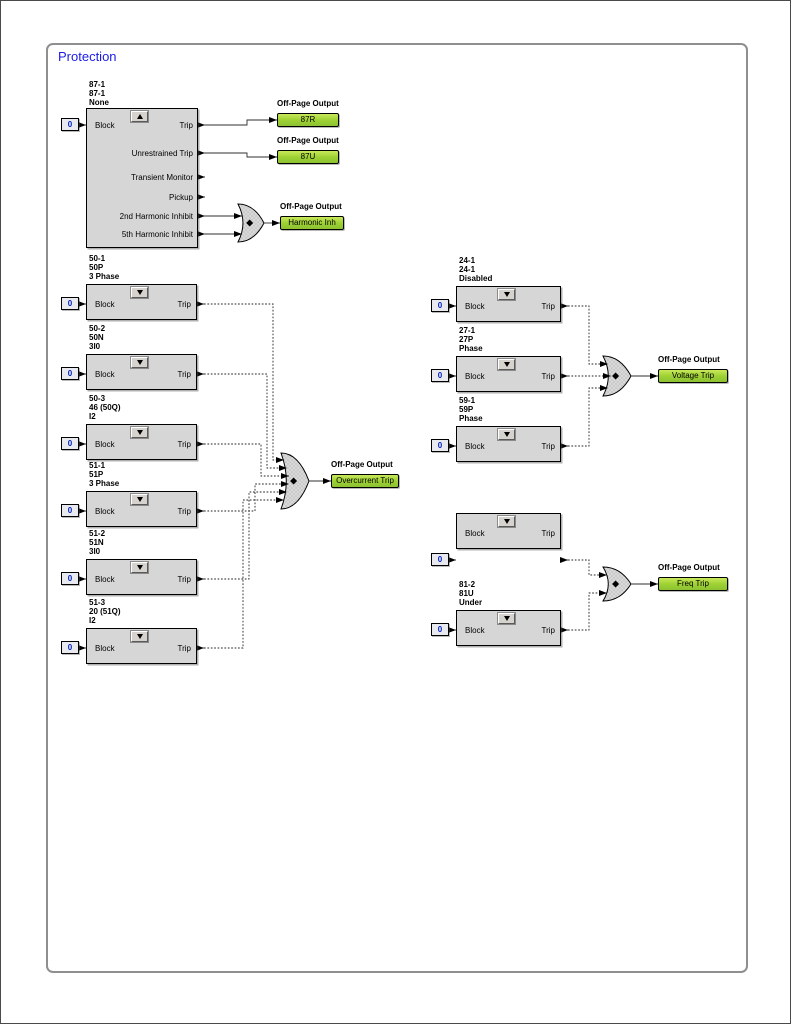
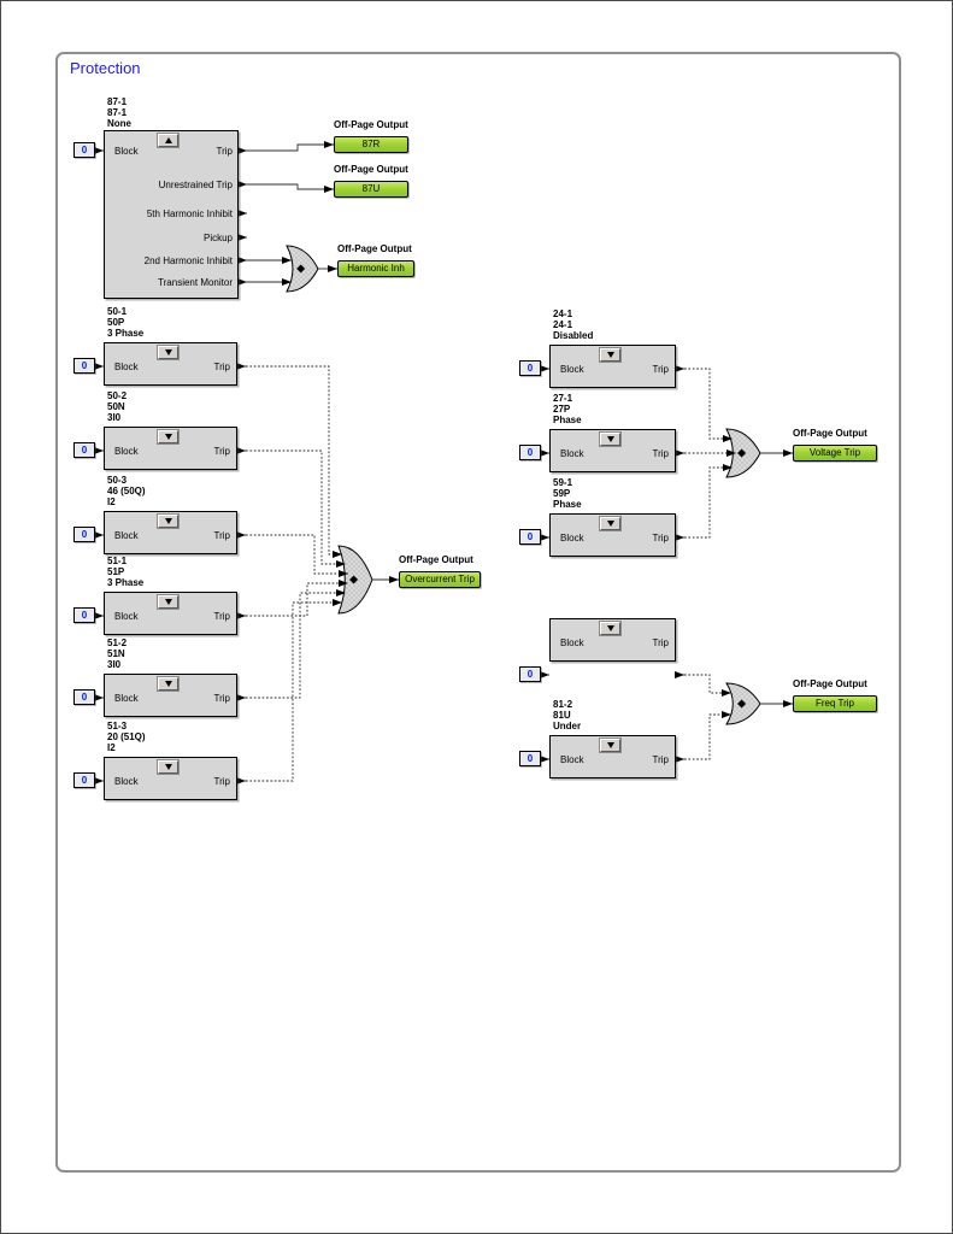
  Protection
  87-1
  87-1
  None
  Block
  Trip
  Unrestrained Trip
- Transient Monitor
+ 5th Harmonic Inhibit
  Pickup
  2nd Harmonic Inhibit
- 5th Harmonic Inhibit
+ Transient Monitor
  0
  50-1
  50P
  3 Phase
  Block
  Trip
  0
  50-2
  50N
  3I0
  Block
  Trip
  0
  50-3
  46 (50Q)
  I2
  Block
  Trip
  0
  51-1
  51P
  3 Phase
  Block
  Trip
  0
  51-2
  51N
  3I0
  Block
  Trip
  0
  51-3
  20 (51Q)
  I2
  Block
  Trip
  0
  24-1
  24-1
  Disabled
  Block
  Trip
  0
  27-1
  27P
  Phase
  Block
  Trip
  0
  59-1
  59P
  Phase
  Block
  Trip
  0
  Block
  Trip
  0
  81-2
  81U
  Under
  Block
  Trip
  0
  Off-Page Output
  87R
  Off-Page Output
  87U
  Off-Page Output
  Harmonic Inh
  Off-Page Output
  Overcurrent Trip
  Off-Page Output
  Voltage Trip
  Off-Page Output
  Freq Trip
